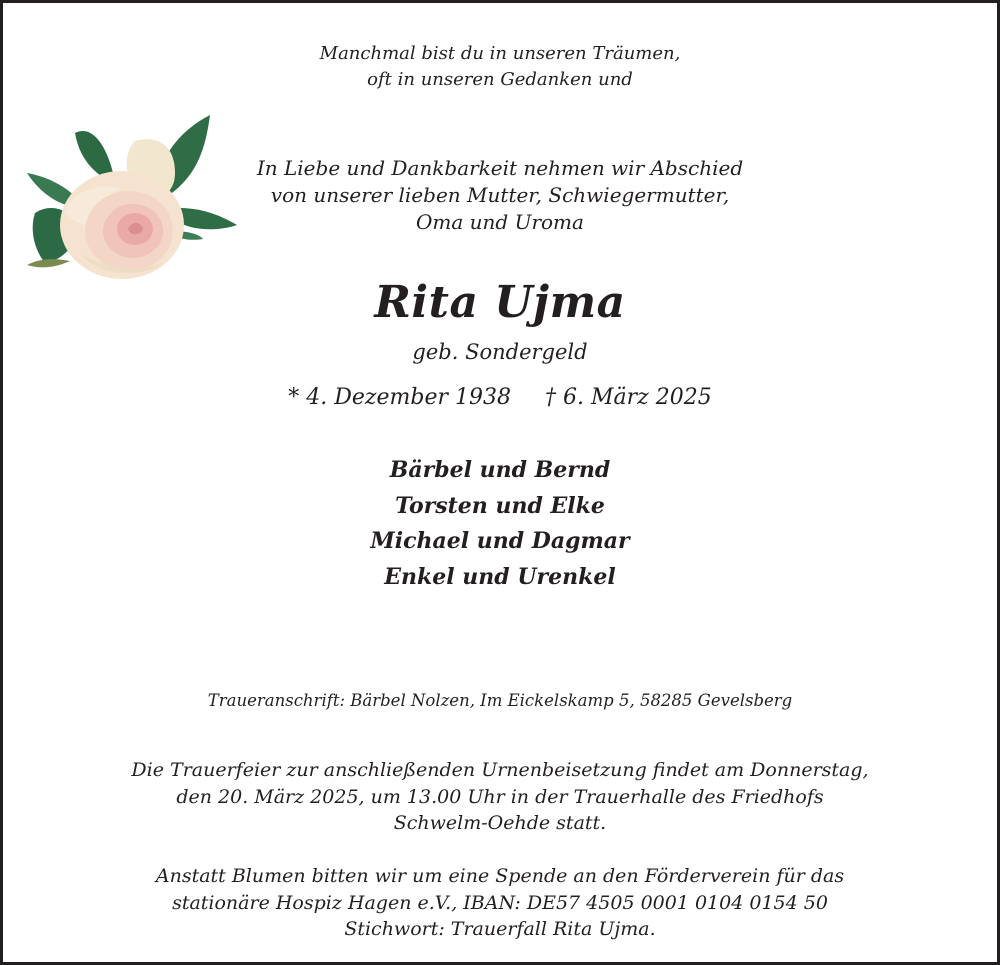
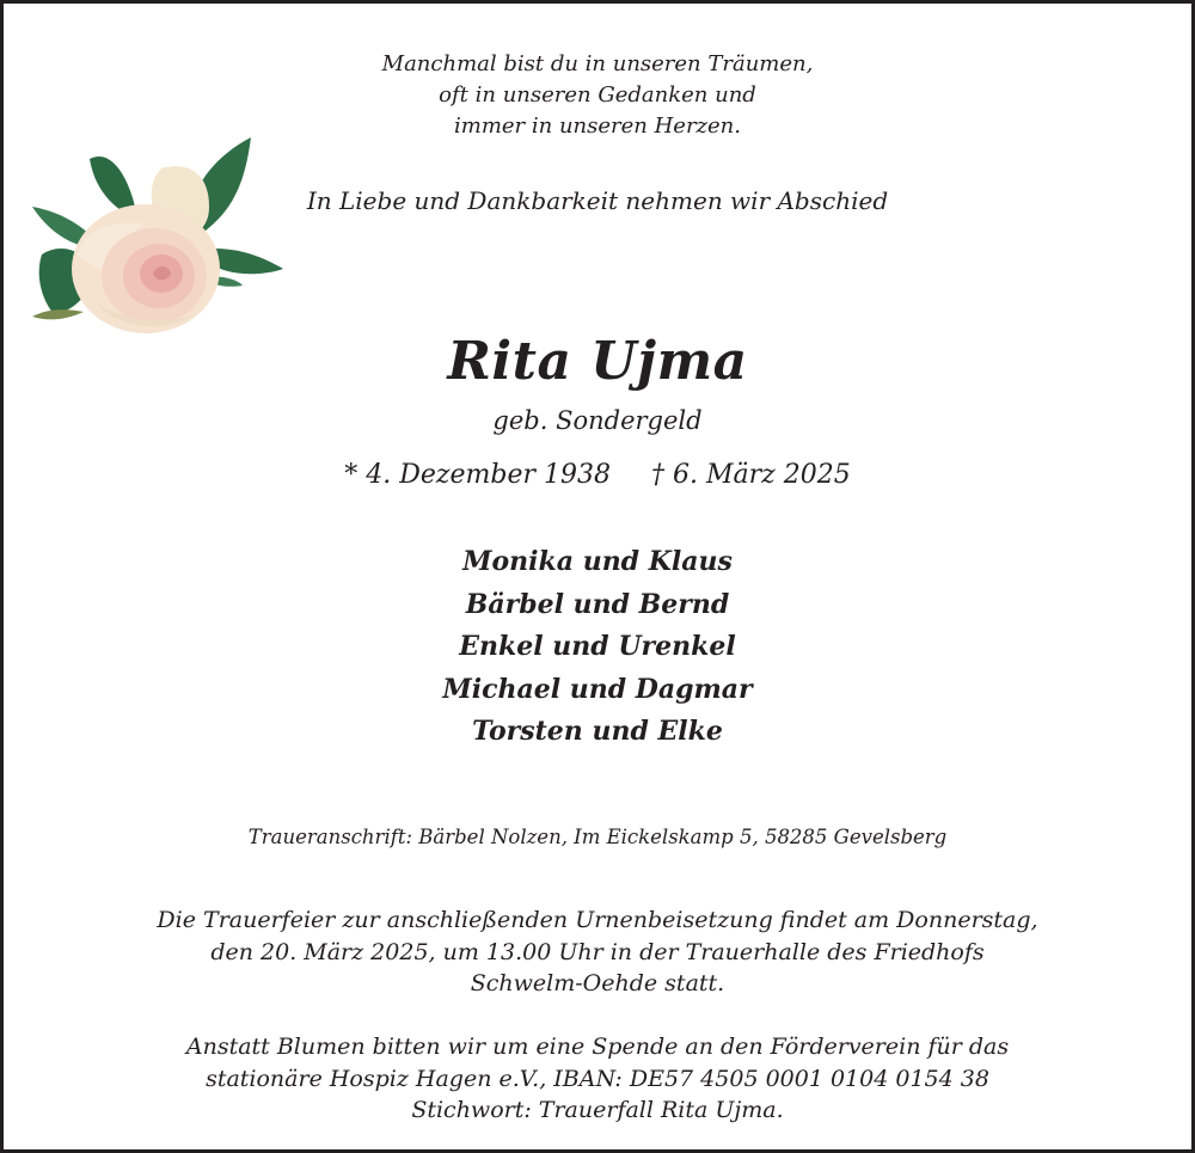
  Manchmal bist du in unseren Träumen,
  oft in unseren Gedanken und
+ immer in unseren Herzen.
  In Liebe und Dankbarkeit nehmen wir Abschied
- von unserer lieben Mutter, Schwiegermutter,
- Oma und Uroma
  Rita Ujma
  geb. Sondergeld
  * 4. Dezember 1938 † 6. März 2025
+ Monika und Klaus
  Bärbel und Bernd
- Torsten und Elke
+ Enkel und Urenkel
  Michael und Dagmar
- Enkel und Urenkel
+ Torsten und Elke
  Traueranschrift: Bärbel Nolzen, Im Eickelskamp 5, 58285 Gevelsberg
  Die Trauerfeier zur anschließenden Urnenbeisetzung findet am Donnerstag,
  den 20. März 2025, um 13.00 Uhr in der Trauerhalle des Friedhofs
  Schwelm-Oehde statt.
  Anstatt Blumen bitten wir um eine Spende an den Förderverein für das
- stationäre Hospiz Hagen e.V., IBAN: DE57 4505 0001 0104 0154 50
+ stationäre Hospiz Hagen e.V., IBAN: DE57 4505 0001 0104 0154 38
  Stichwort: Trauerfall Rita Ujma.
